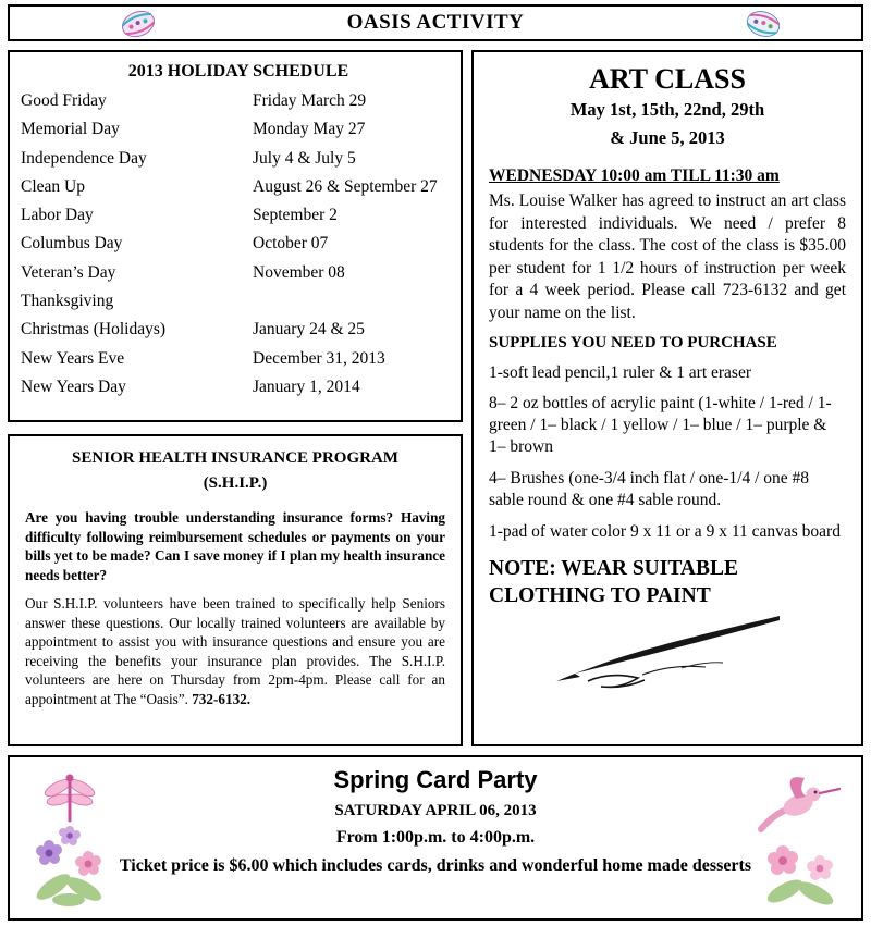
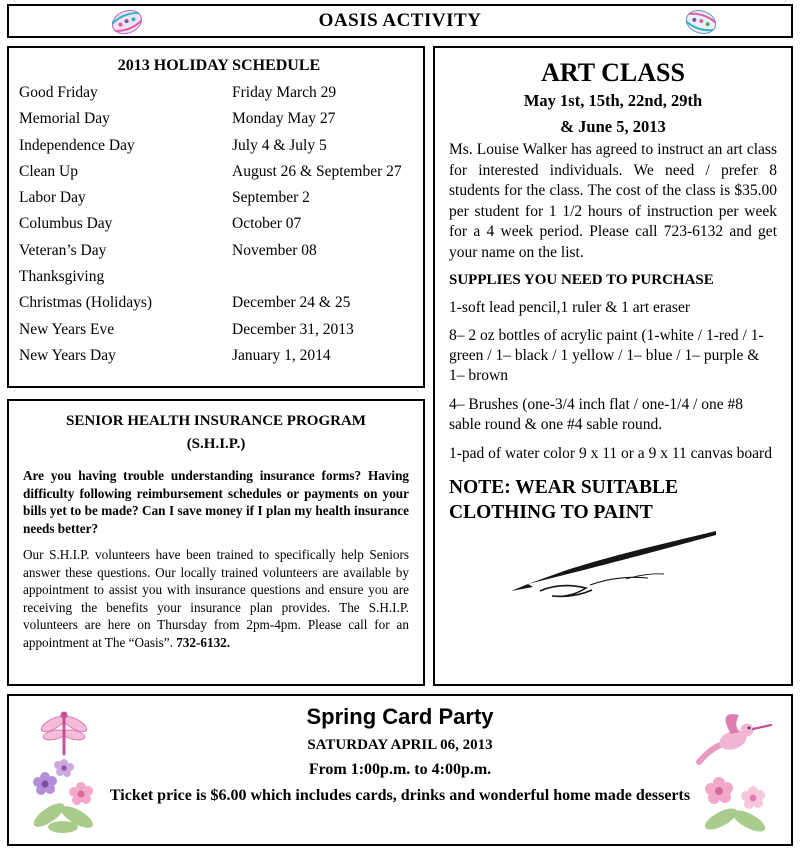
  OASIS ACTIVITY
  2013 HOLIDAY SCHEDULE
  Good Friday
  Friday March 29
  Memorial Day
  Monday May 27
  Independence Day
  July 4 & July 5
  Clean Up
  August 26 & September 27
  Labor Day
  September 2
  Columbus Day
  October 07
  Veteran’s Day
  November 08
  Thanksgiving
  Christmas (Holidays)
- January 24 & 25
+ December 24 & 25
  New Years Eve
  December 31, 2013
  New Years Day
  January 1, 2014
  SENIOR HEALTH INSURANCE PROGRAM
  (S.H.I.P.)
  Are you having trouble understanding insurance forms? Having difficulty following reimbursement schedules or payments on your bills yet to be made? Can I save money if I plan my health insurance needs better?
  Our S.H.I.P. volunteers have been trained to specifically help Seniors answer these questions. Our locally trained volunteers are available by appointment to assist you with insurance questions and ensure you are receiving the benefits your insurance plan provides. The S.H.I.P. volunteers are here on Thursday from 2pm-4pm. Please call for an appointment at The “Oasis”. 732-6132.
  ART CLASS
  May 1st, 15th, 22nd, 29th
  & June 5, 2013
- WEDNESDAY 10:00 am TILL 11:30 am
  Ms. Louise Walker has agreed to instruct an art class for interested individuals. We need / prefer 8 students for the class. The cost of the class is $35.00 per student for 1 1/2 hours of instruction per week for a 4 week period. Please call 723-6132 and get your name on the list.
  SUPPLIES YOU NEED TO PURCHASE
  1-soft lead pencil,1 ruler & 1 art eraser
  8– 2 oz bottles of acrylic paint (1-white / 1-red / 1-green / 1– black / 1 yellow / 1– blue / 1– purple & 1– brown
  4– Brushes (one-3/4 inch flat / one-1/4 / one #8 sable round & one #4 sable round.
  1-pad of water color 9 x 11 or a 9 x 11 canvas board
  NOTE: WEAR SUITABLE CLOTHING TO PAINT
  Spring Card Party
  SATURDAY APRIL 06, 2013
  From 1:00p.m. to 4:00p.m.
  Ticket price is $6.00 which includes cards, drinks and wonderful home made desserts
